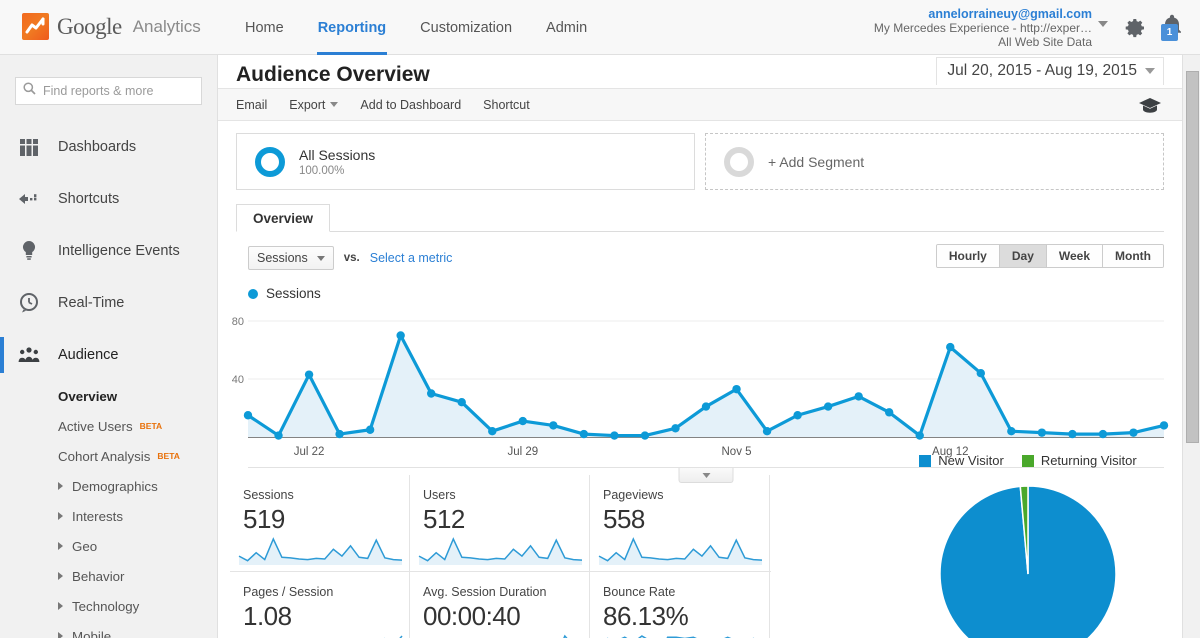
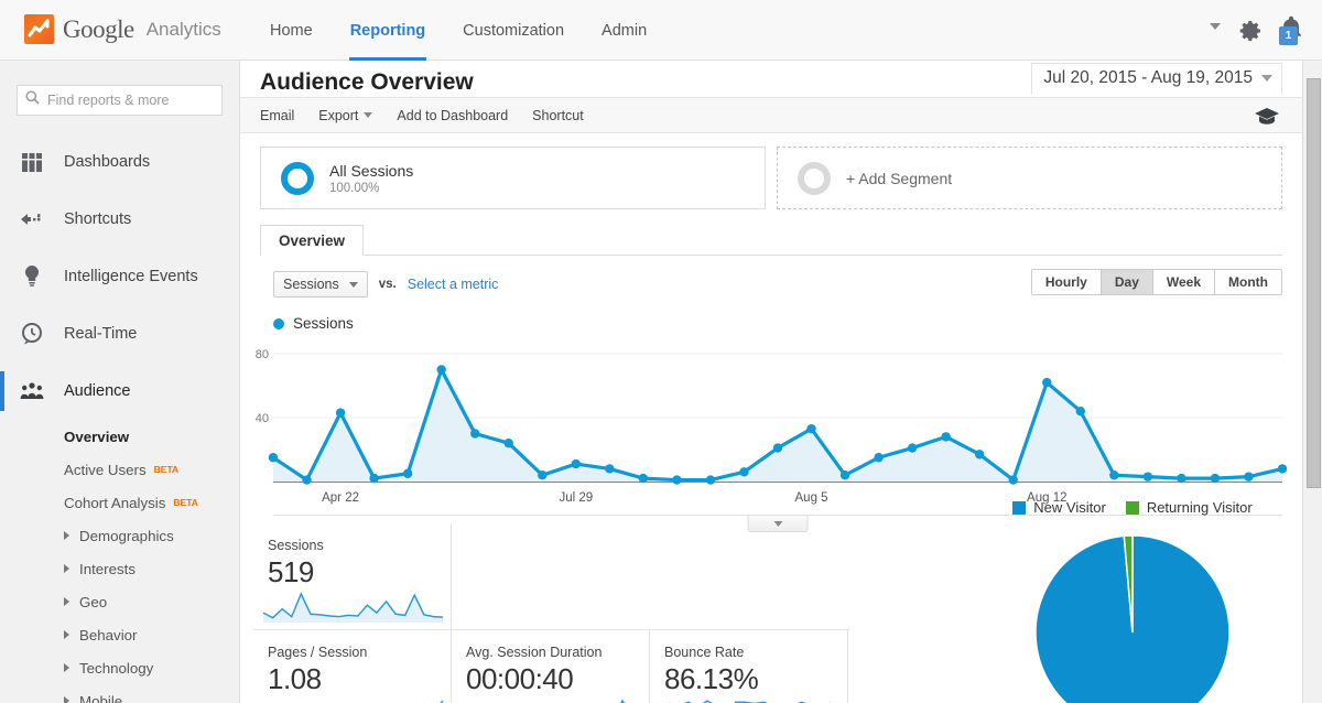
  Google
  Analytics
  Home
  Reporting
  Customization
  Admin
- annelorraineuy@gmail.com
- My Mercedes Experience - http://exper…
- All Web Site Data
  1
  Find reports & more
  Dashboards
  Shortcuts
  Intelligence Events
  Real-Time
  Audience
  Overview
  Active Users
  BETA
  Cohort Analysis
  BETA
  Demographics
  Interests
  Geo
  Behavior
  Technology
  Mobile
  Audience Overview
  Jul 20, 2015 - Aug 19, 2015
  Email
  Export
  Add to Dashboard
  Shortcut
  All Sessions
  100.00%
  + Add Segment
  Overview
  Sessions
  vs.
  Select a metric
  Hourly
  Day
  Week
  Month
  Sessions
  40
  80
- Jul 22
+ Apr 22
  Jul 29
- Nov 5
+ Aug 5
  Aug 12
  Sessions
  519
- Users
- 512
- Pageviews
- 558
  Pages / Session
  1.08
  Avg. Session Duration
  00:00:40
  Bounce Rate
  86.13%
  New Visitor
  Returning Visitor
